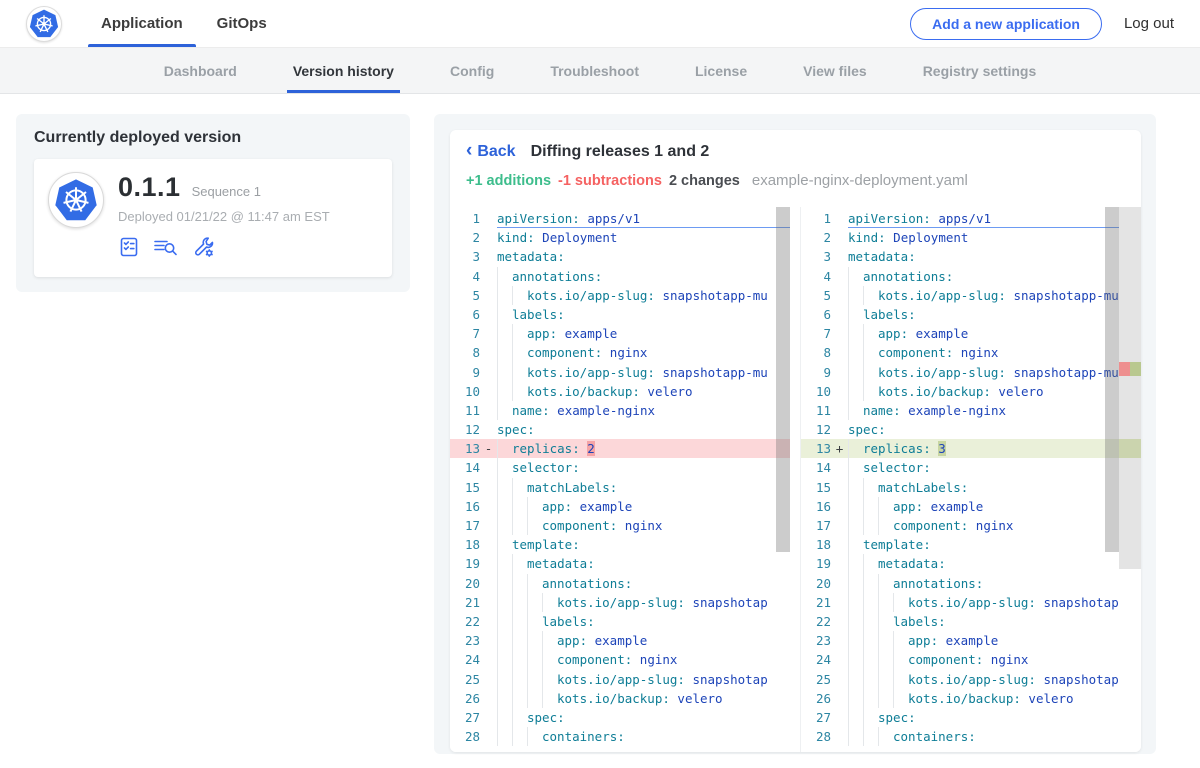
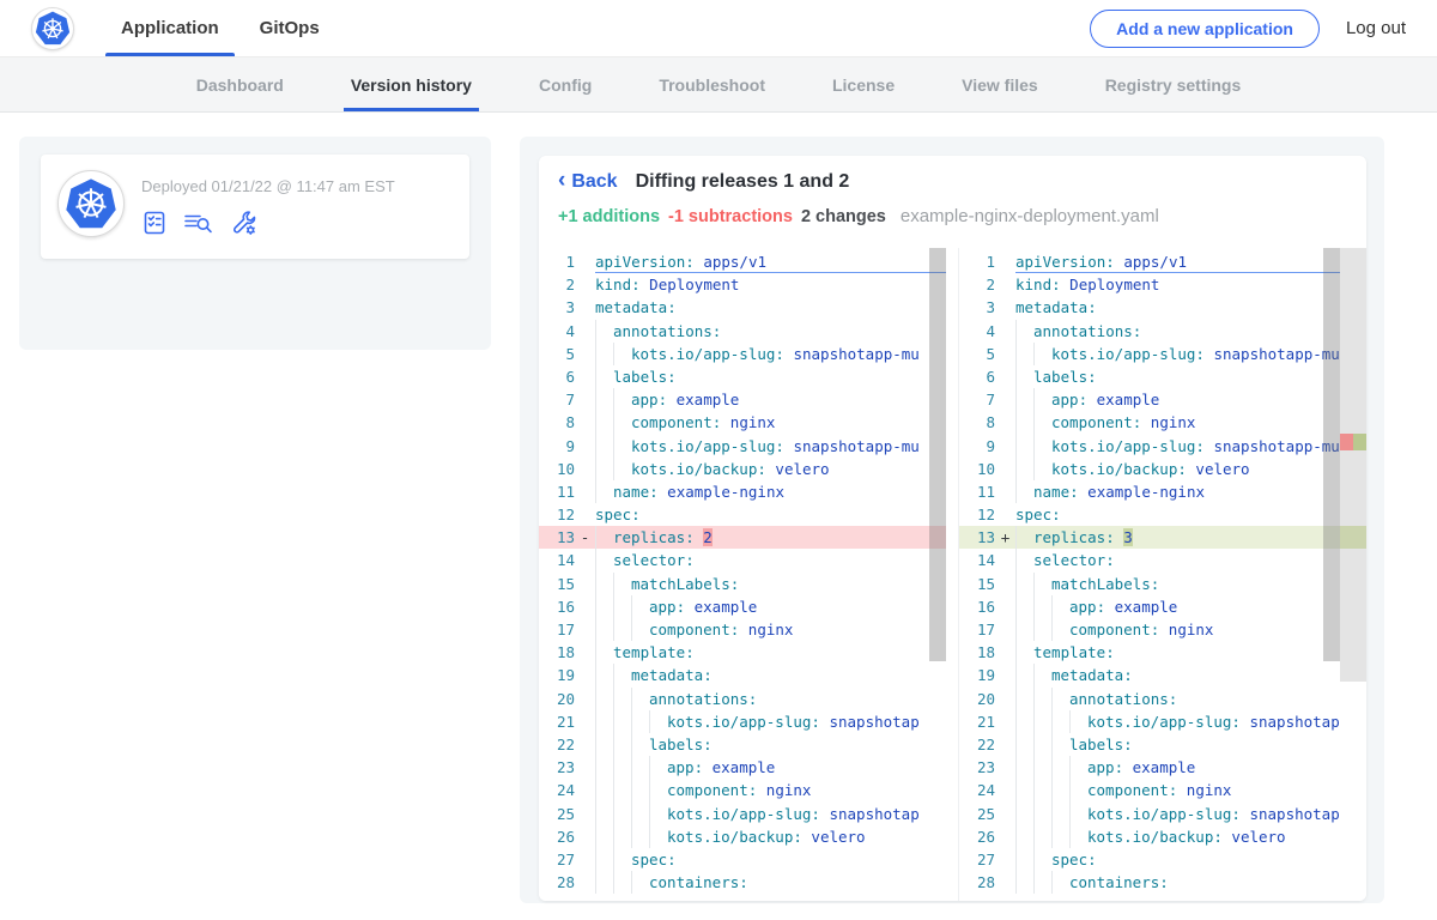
  Application
  GitOps
  Add a new application
  Log out
  Dashboard
  Version history
  Config
  Troubleshoot
  License
  View files
  Registry settings
- Currently deployed version
- 0.1.1
- Sequence 1
  Deployed 01/21/22 @ 11:47 am EST
  ‹
  Back
  Diffing releases 1 and 2
  +1 additions
  -1 subtractions
  2 changes
  example-nginx-deployment.yaml
  1
  apiVersion: apps/v1
  2
  kind: Deployment
  3
  metadata:
  4
  annotations:
  5
  kots.io/app-slug: snapshotapp-mu
  6
  labels:
  7
  app: example
  8
  component: nginx
  9
  kots.io/app-slug: snapshotapp-mu
  10
  kots.io/backup: velero
  11
  name: example-nginx
  12
  spec:
  13
  -
  replicas: 2
  14
  selector:
  15
  matchLabels:
  16
  app: example
  17
  component: nginx
  18
  template:
  19
  metadata:
  20
  annotations:
  21
  kots.io/app-slug: snapshotap
  22
  labels:
  23
  app: example
  24
  component: nginx
  25
  kots.io/app-slug: snapshotap
  26
  kots.io/backup: velero
  27
  spec:
  28
  containers:
  1
  apiVersion: apps/v1
  2
  kind: Deployment
  3
  metadata:
  4
  annotations:
  5
  kots.io/app-slug: snapshotapp-mu
  6
  labels:
  7
  app: example
  8
  component: nginx
  9
  kots.io/app-slug: snapshotapp-mu
  10
  kots.io/backup: velero
  11
  name: example-nginx
  12
  spec:
  13
  +
  replicas: 3
  14
  selector:
  15
  matchLabels:
  16
  app: example
  17
  component: nginx
  18
  template:
  19
  metadata:
  20
  annotations:
  21
  kots.io/app-slug: snapshotap
  22
  labels:
  23
  app: example
  24
  component: nginx
  25
  kots.io/app-slug: snapshotap
  26
  kots.io/backup: velero
  27
  spec:
  28
  containers:
